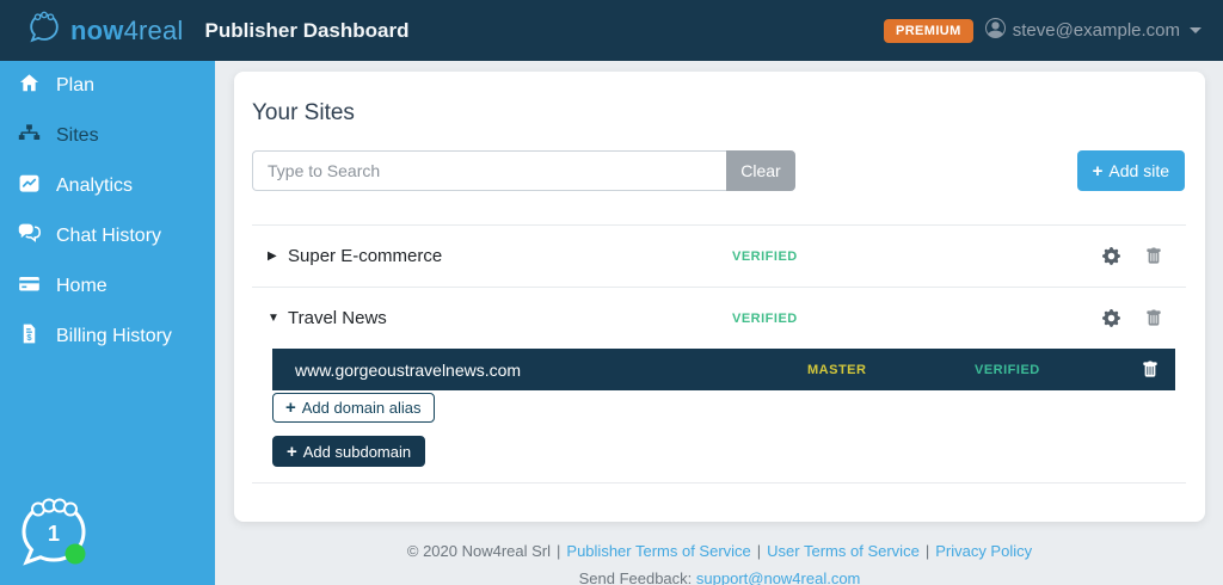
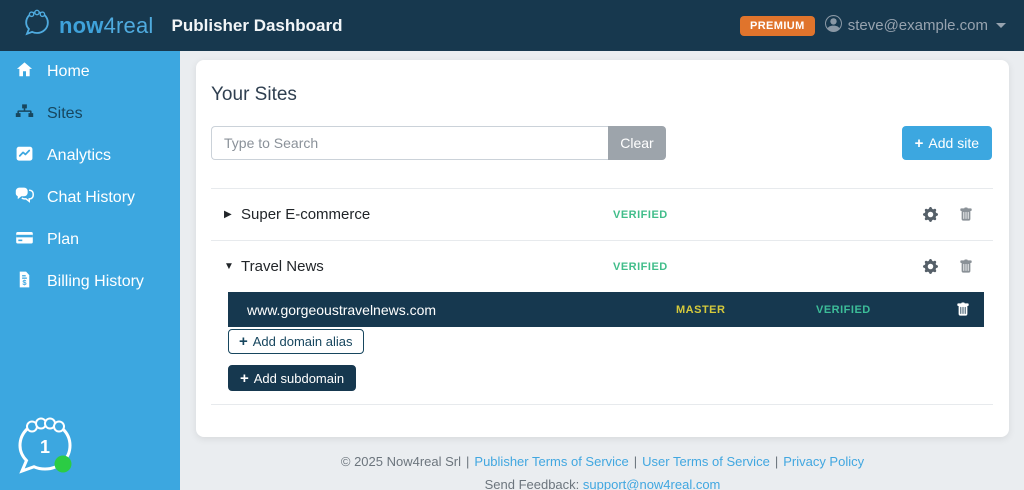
  now4real
  Publisher Dashboard
  PREMIUM
  steve@example.com
- Plan
+ Home
  Sites
  Analytics
  Chat History
- Home
+ Plan
  $
  Billing History
  1
  Your Sites
  Type to Search
  Clear
  +
  Add site
  ▶
  Super E-commerce
  VERIFIED
  ▼
  Travel News
  VERIFIED
  www.gorgeoustravelnews.com
  MASTER
  VERIFIED
  +
  Add domain alias
  +
  Add subdomain
- © 2020 Now4real Srl | Publisher Terms of Service | User Terms of Service | Privacy Policy
+ © 2025 Now4real Srl | Publisher Terms of Service | User Terms of Service | Privacy Policy
  Send Feedback: support@now4real.com
